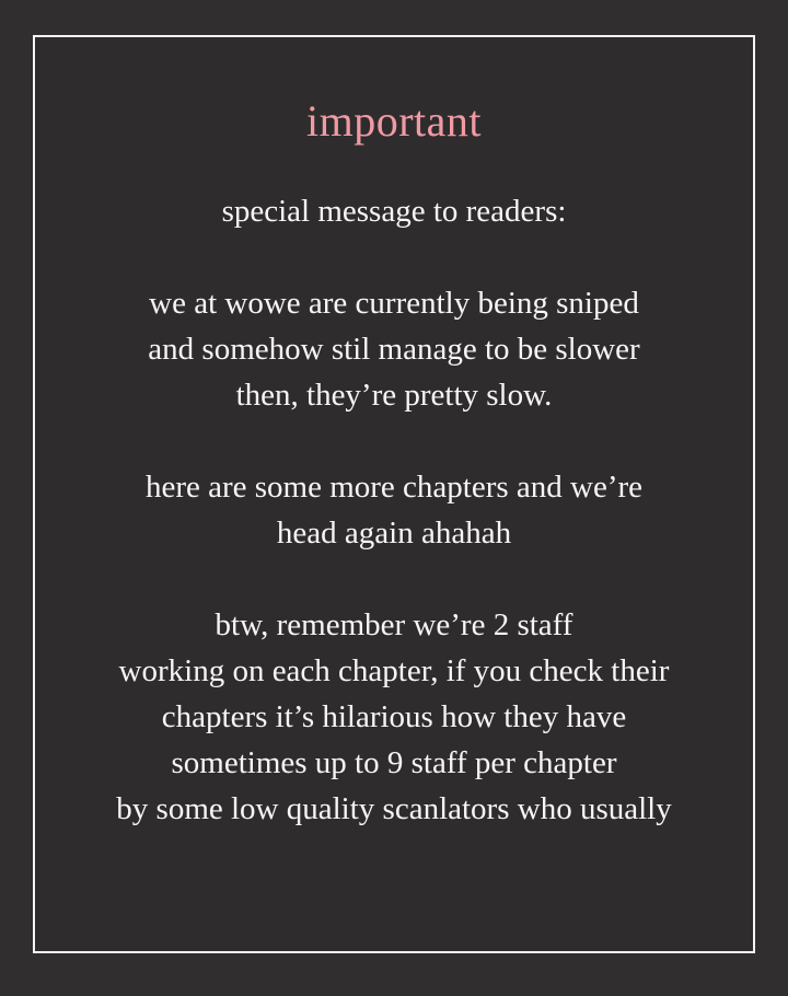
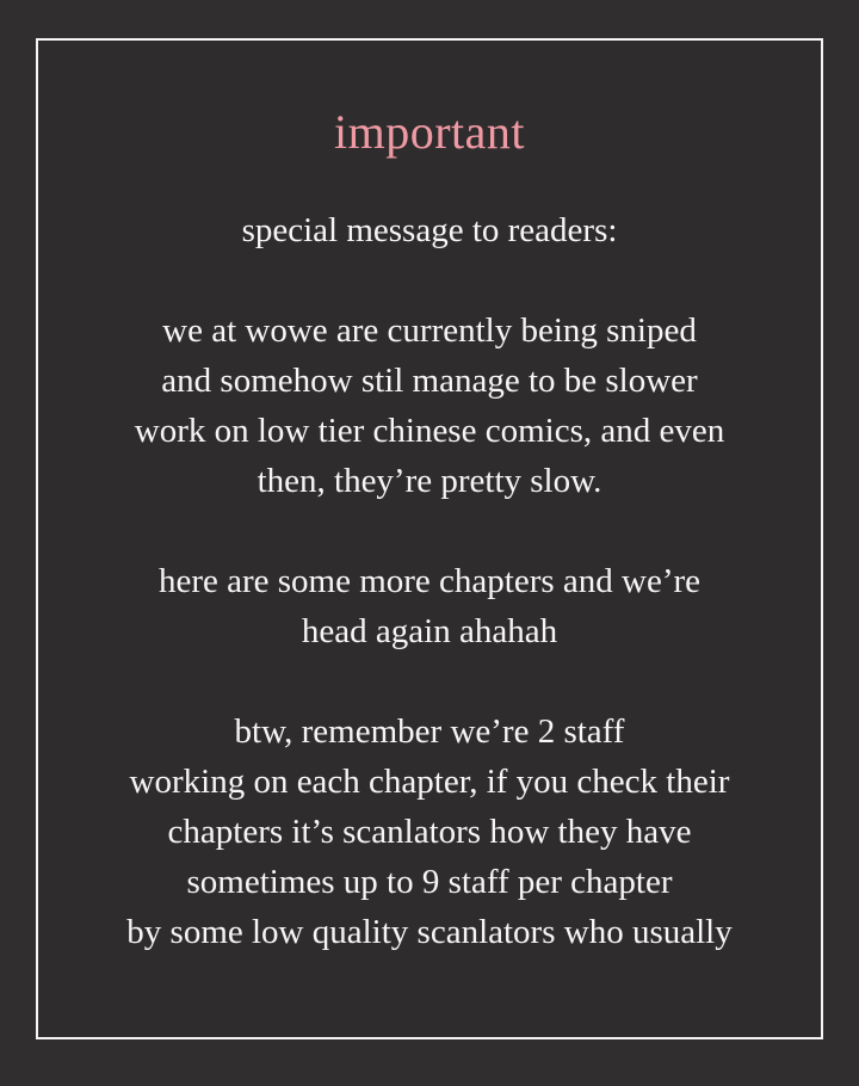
  important
  special message to readers:
  we at wowe are currently being sniped
  and somehow stil manage to be slower
+ work on low tier chinese comics, and even
  then, they’re pretty slow.
  here are some more chapters and we’re
  head again ahahah
  btw, remember we’re 2 staff
  working on each chapter, if you check their
- chapters it’s hilarious how they have
+ chapters it’s scanlators how they have
  sometimes up to 9 staff per chapter
  by some low quality scanlators who usually
